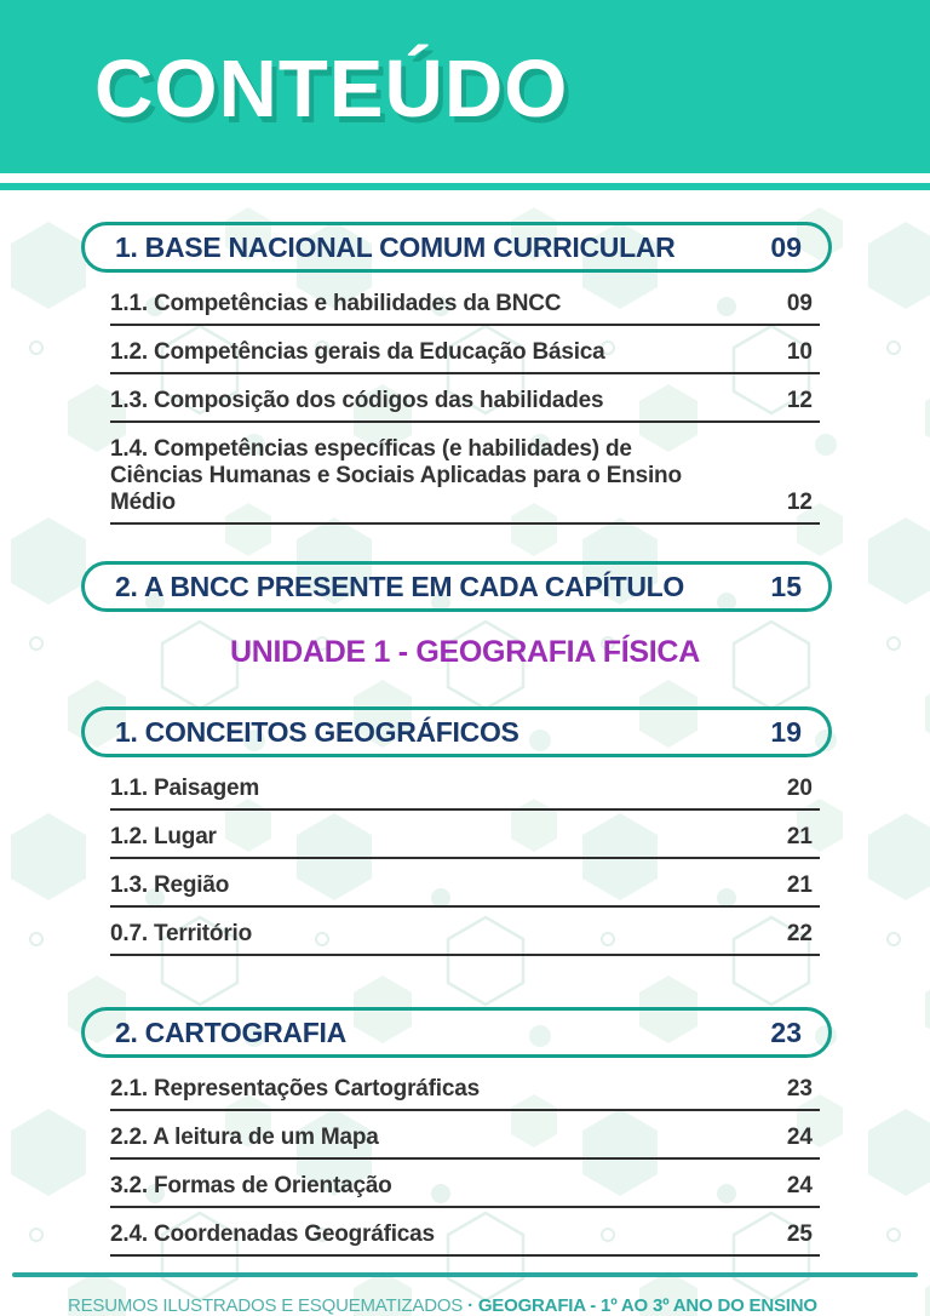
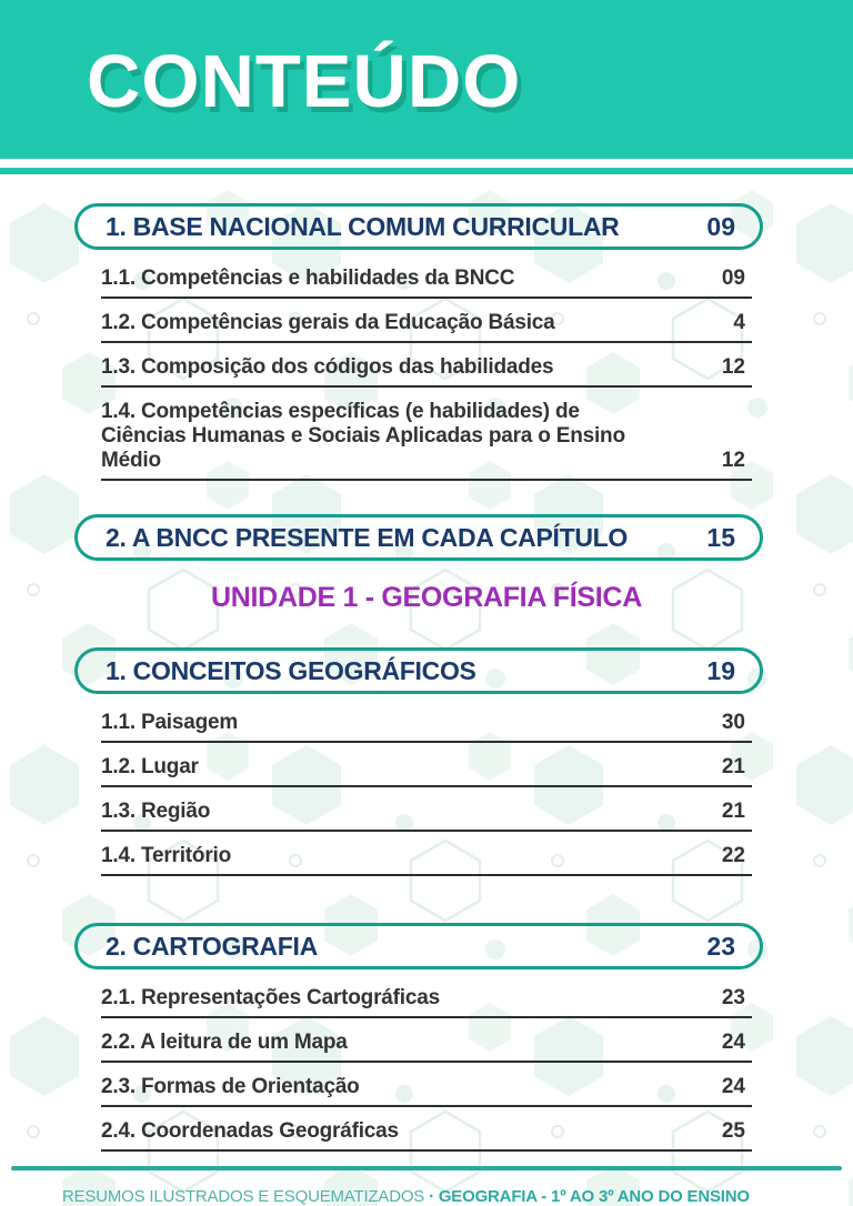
  CONTEÚDO
  1. BASE NACIONAL COMUM CURRICULAR
  09
  1.1. Competências e habilidades da BNCC
  09
  1.2. Competências gerais da Educação Básica
- 10
+ 4
  1.3. Composição dos códigos das habilidades
  12
  1.4. Competências específicas (e habilidades) de Ciências Humanas e Sociais Aplicadas para o Ensino Médio
  12
  2. A BNCC PRESENTE EM CADA CAPÍTULO
  15
  UNIDADE 1 - GEOGRAFIA FÍSICA
  1. CONCEITOS GEOGRÁFICOS
  19
  1.1. Paisagem
- 20
+ 30
  1.2. Lugar
  21
  1.3. Região
  21
- 0.7. Território
+ 1.4. Território
  22
  2. CARTOGRAFIA
  23
  2.1. Representações Cartográficas
  23
  2.2. A leitura de um Mapa
  24
- 3.2. Formas de Orientação
+ 2.3. Formas de Orientação
  24
  2.4. Coordenadas Geográficas
  25
  RESUMOS ILUSTRADOS E ESQUEMATIZADOS · GEOGRAFIA - 1º AO 3º ANO DO ENSINO
